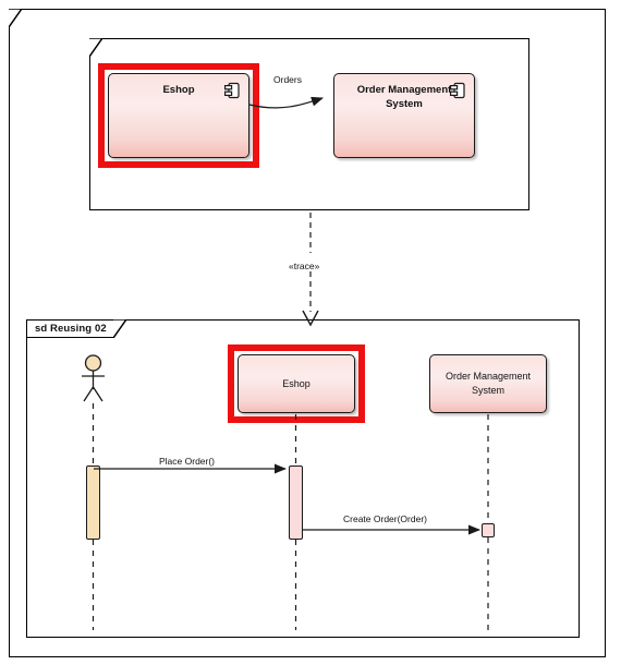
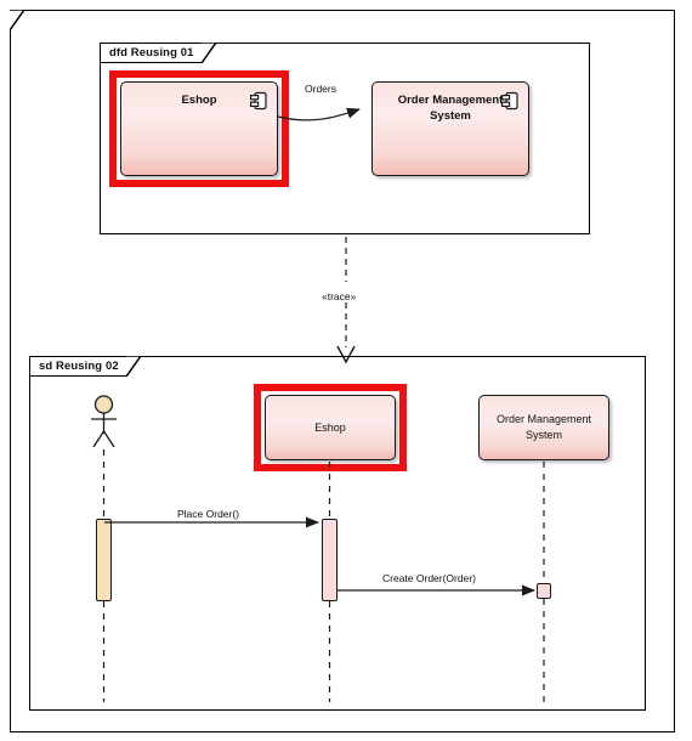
+ dfd Reusing 01
  Eshop
  Order Management System
  Orders
  «trace»
  sd Reusing 02
  Eshop
  Order Management System
  Place Order()
  Create Order(Order)
